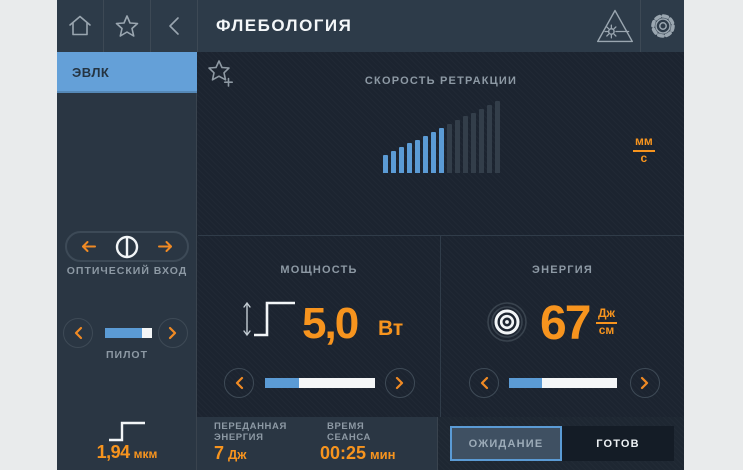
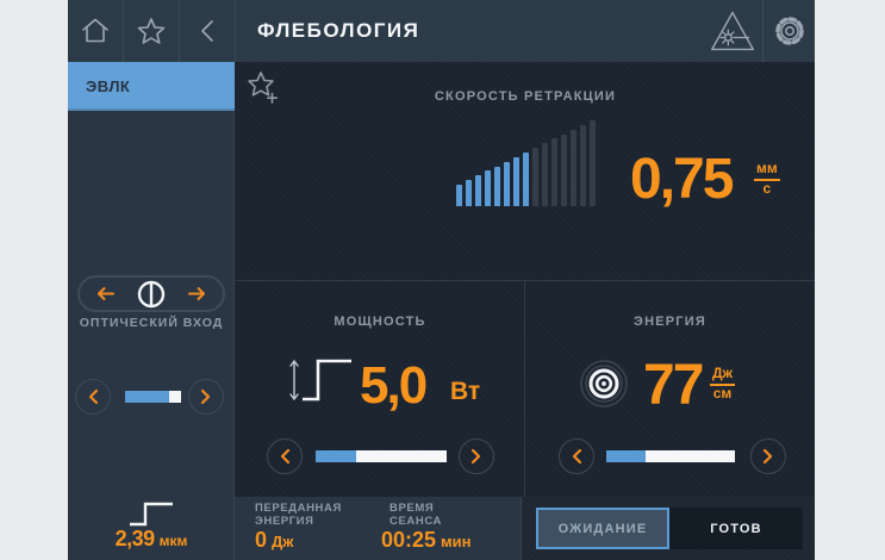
  ФЛЕБОЛОГИЯ
  ЭВЛК
  ОПТИЧЕСКИЙ ВХОД
- ПИЛОТ
  СКОРОСТЬ РЕТРАКЦИИ
+ 0,75
  мм
  с
  МОЩНОСТЬ
  5,0
  Вт
  ЭНЕРГИЯ
- 67
+ 77
  Дж
  см
- 1,94 мкм
+ 2,39 мкм
  ПЕРЕДАННАЯ
  ЭНЕРГИЯ
- 7 Дж
+ 0 Дж
  ВРЕМЯ
  СЕАНСА
  00:25 мин
  ОЖИДАНИЕ
  ГОТОВ
